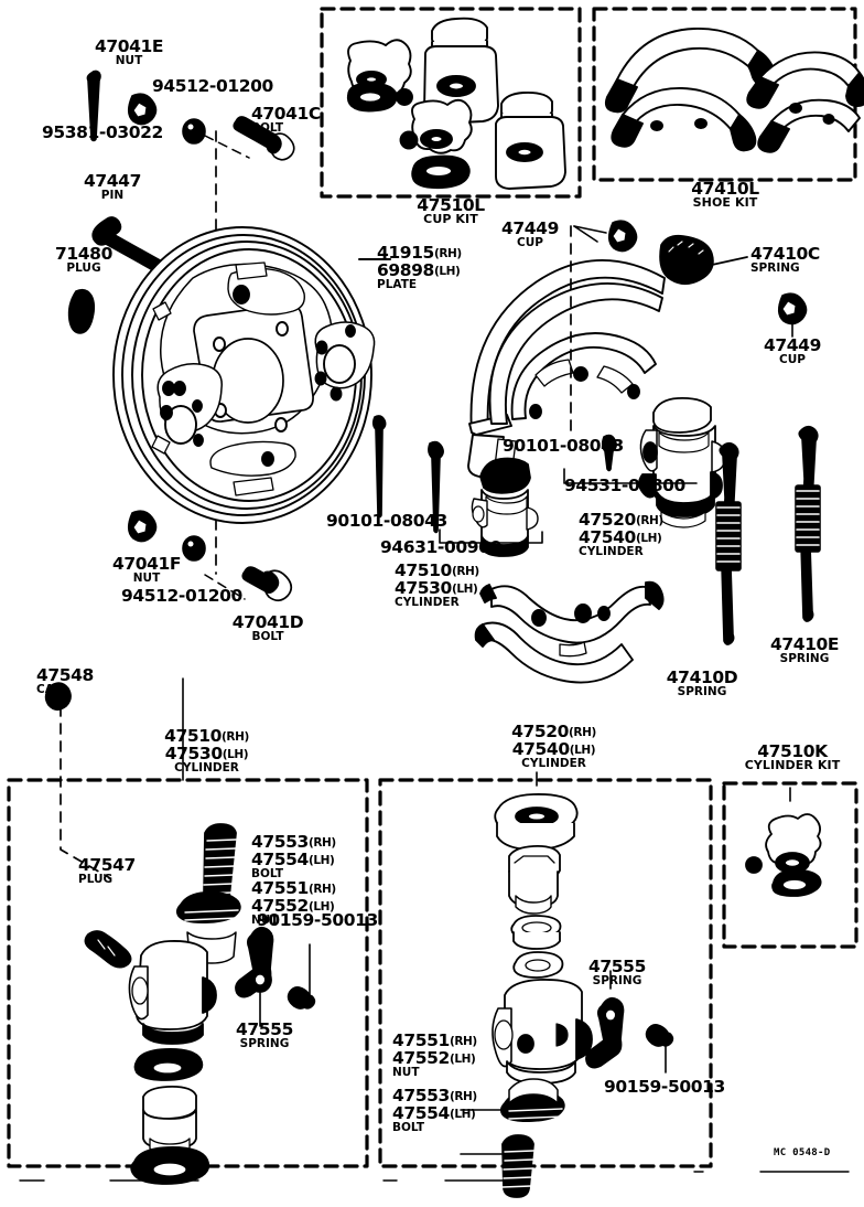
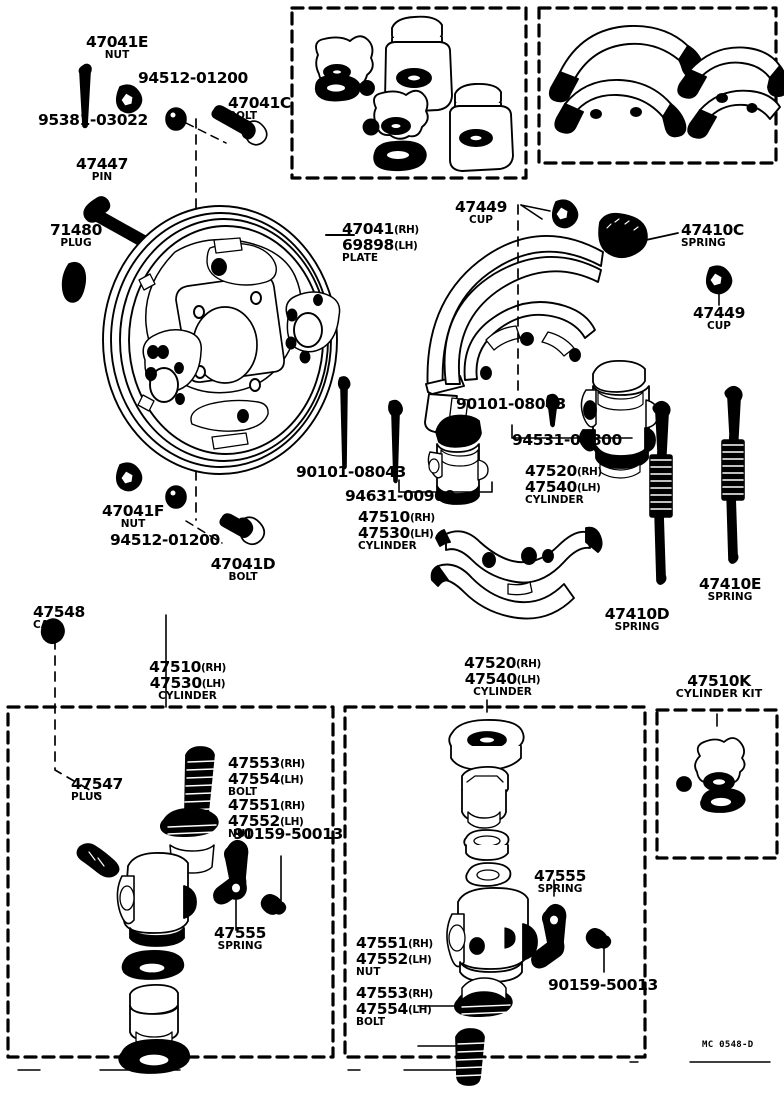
  47041E
  NUT
  95381-03022
  94512-01200
  47041C
  BOLT
  47447
  PIN
  71480
  PLUG
- 47510L
- CUP KIT
- 47410L
- SHOE KIT
  47510K
  CYLINDER KIT
- 41915(RH)
+ 47041(RH)
  69898(LH)
  PLATE
  47449
  CUP
  47410C
  SPRING
  47449
  CUP
  90101-08043
  94631-00900
  90101-08043
  94531-00800
  47510(RH)
  47530(LH)
  CYLINDER
  47520(RH)
  47540(LH)
  CYLINDER
  47410D
  SPRING
  47410E
  SPRING
  47041F
  NUT
  94512-01200
  47041D
  BOLT
  47548
  CAP
  47510(RH)
  47530(LH)
  CYLINDER
  47520(RH)
  47540(LH)
  CYLINDER
  47547
  PLUG
  47553(RH)
  47554(LH)
  BOLT
  47551(RH)
  47552(LH)
  NUT
  90159-50013
  47555
  SPRING
  47555
  SPRING
  47551(RH)
  47552(LH)
  NUT
  47553(RH)
  47554(LH)
  BOLT
  90159-50013
  MC 0548-D
